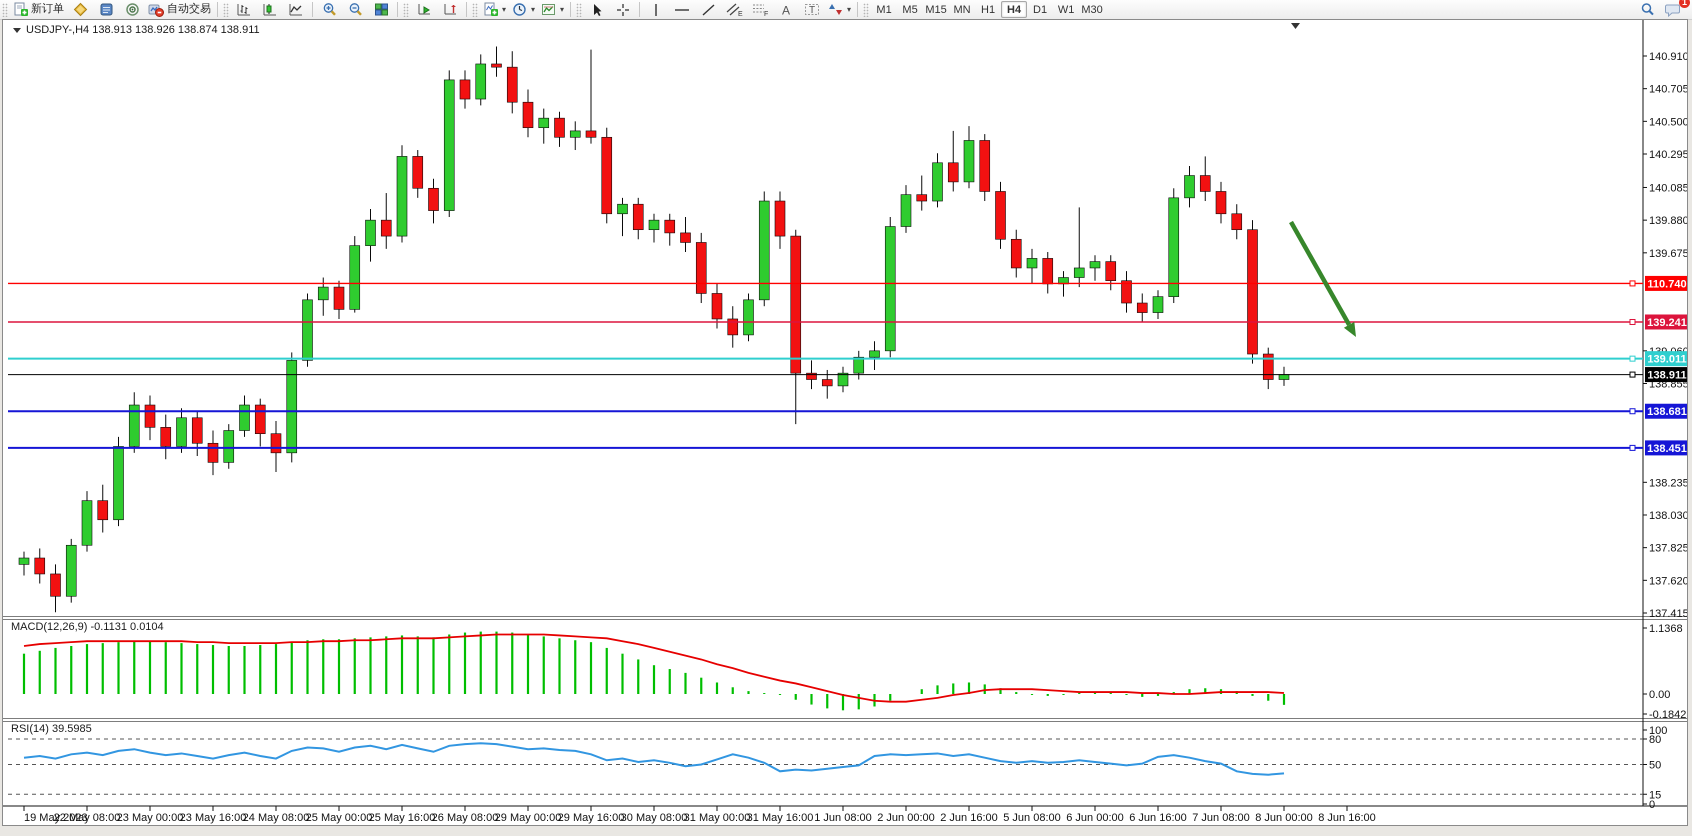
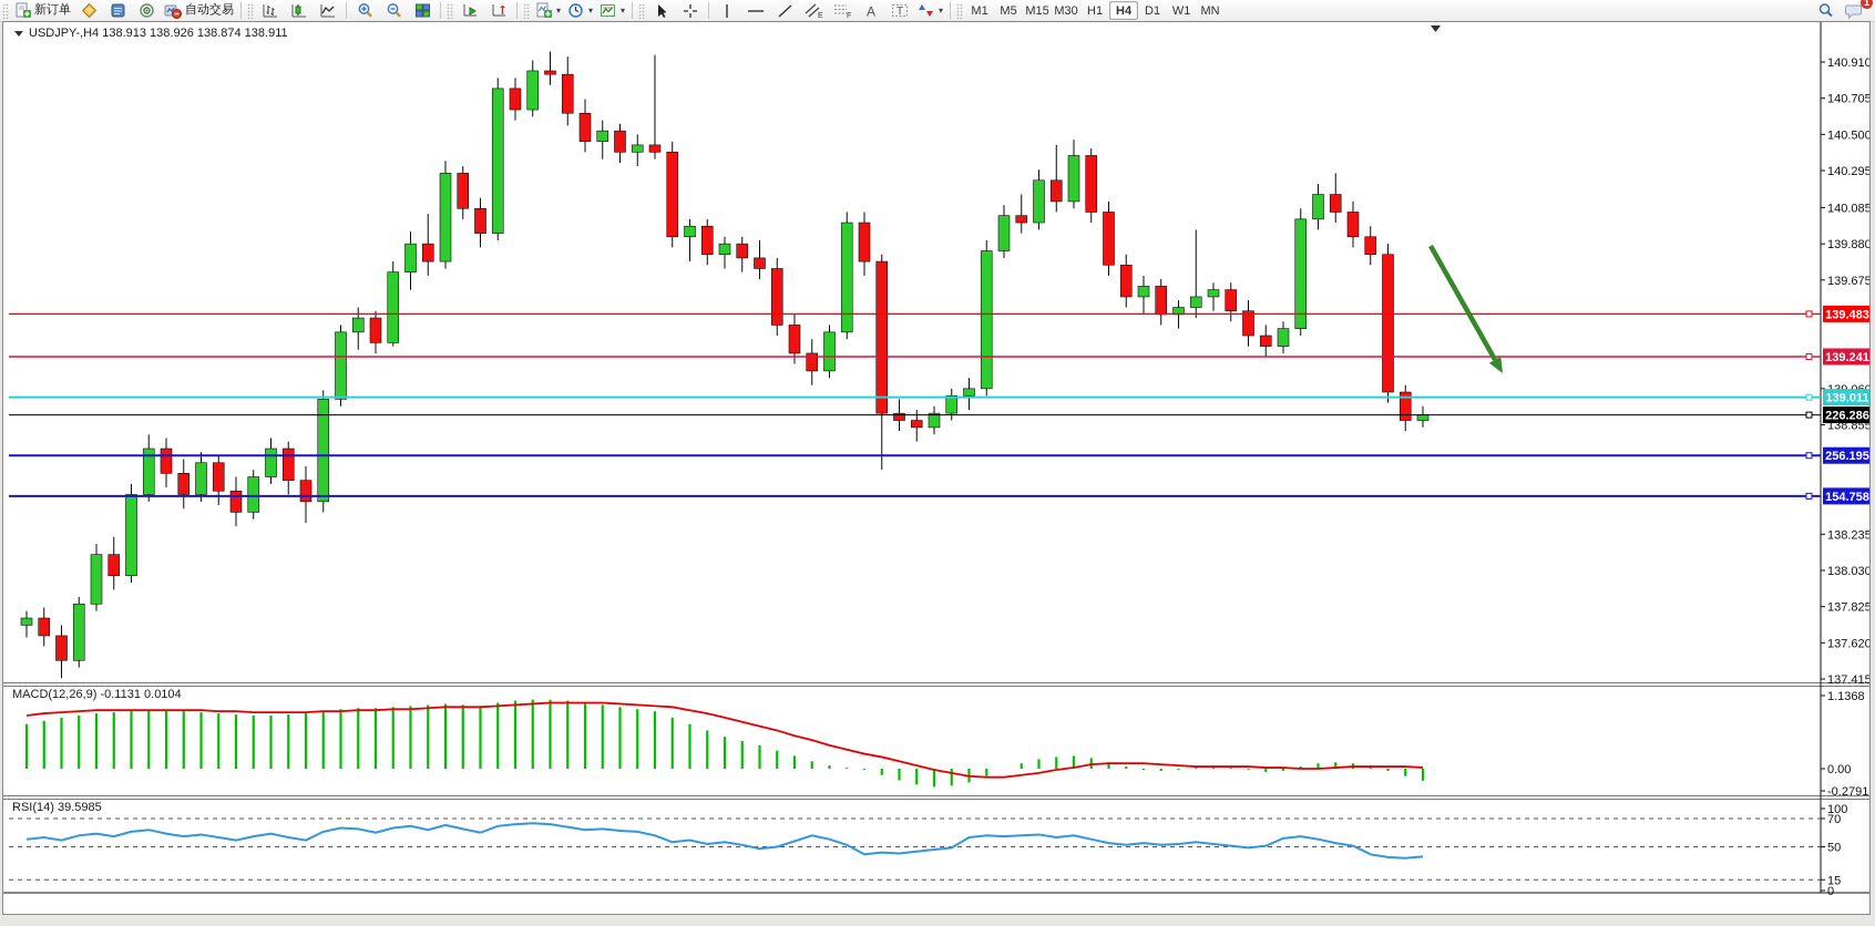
  新订单
  自动交易
  ▾
  ▾
  ▾
  A
  T
  ▾
  M1
  M5
  M15
- MN
+ M30
  H1
  H4
  D1
  W1
- M30
+ MN
  1
  USDJPY-,H4 138.913 138.926 138.874 138.911
  MACD(12,26,9) -0.1131 0.0104
  RSI(14) 39.5985
  140.910
  140.705
  140.500
  140.295
  140.085
  139.880
  139.675
  138.855
  138.235
  138.030
  137.825
  137.620
  137.415
- 110.740
+ 139.483
  139.241
  139.011
- 138.911
+ 226.286
- 138.681
+ 256.195
- 138.451
+ 154.758
  1.1368
  0.00
- -0.1842
+ -0.2791
  100
- 80
+ 70
  50
  15
  0
- 19 May 2023
- 22 May 08:00
- 23 May 00:00
- 23 May 16:00
- 24 May 08:00
- 25 May 00:00
- 25 May 16:00
- 26 May 08:00
- 29 May 00:00
- 29 May 16:00
- 30 May 08:00
- 31 May 00:00
- 31 May 16:00
- 1 Jun 08:00
- 2 Jun 00:00
- 2 Jun 16:00
- 5 Jun 08:00
- 6 Jun 00:00
- 6 Jun 16:00
- 7 Jun 08:00
- 8 Jun 00:00
- 8 Jun 16:00
